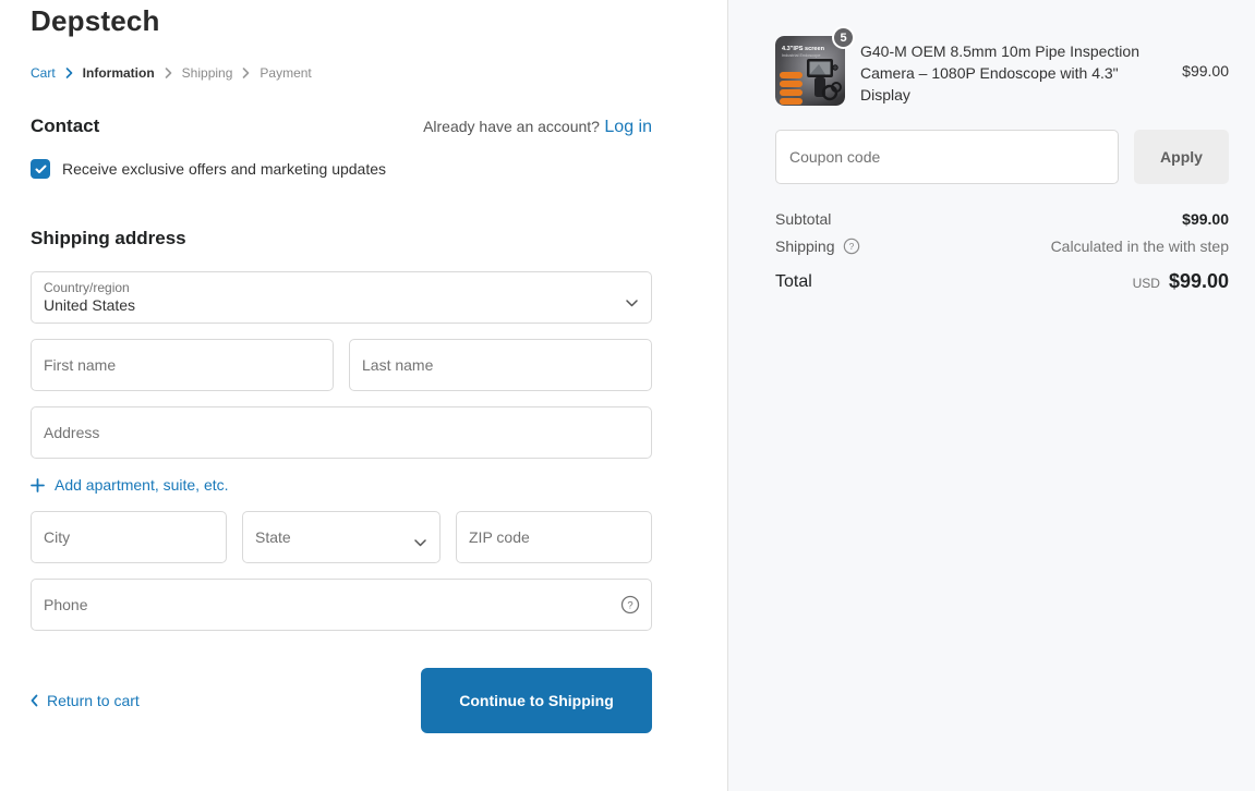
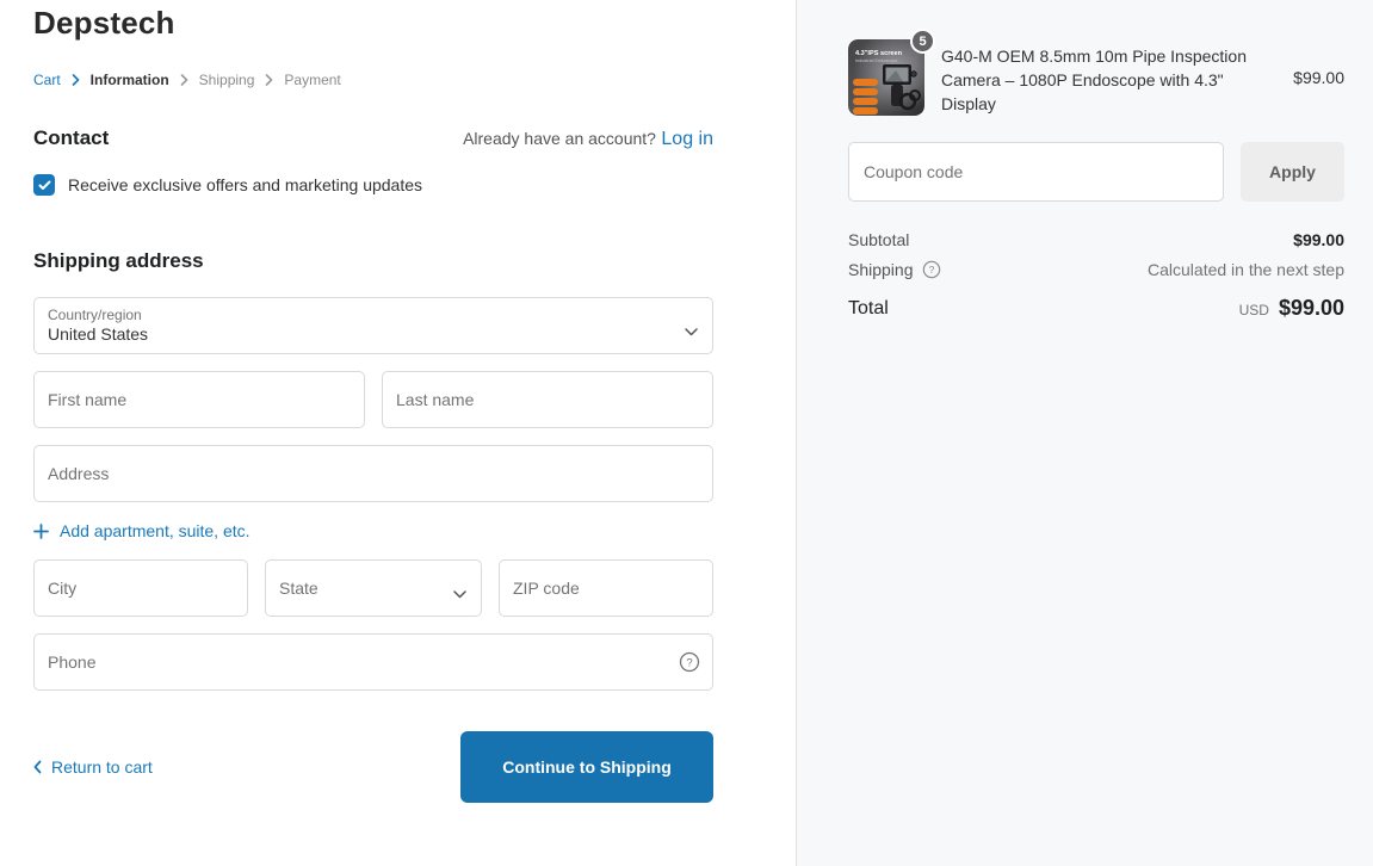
  Depstech
  Cart
  Information
  Shipping
  Payment
  Contact
  Already have an account? Log in
  Receive exclusive offers and marketing updates
  Shipping address
  Country/region
  United States
  First name
  Last name
  Address
  Add apartment, suite, etc.
  City
  State
  ZIP code
  Phone
  ?
  Return to cart
  Continue to Shipping
  5
  G40-M OEM 8.5mm 10m Pipe Inspection Camera – 1080P Endoscope with 4.3" Display
  $99.00
  Coupon code
  Apply
  Subtotal
  $99.00
  Shipping
  ?
- Calculated in the with step
+ Calculated in the next step
  Total
  USD
  $99.00
